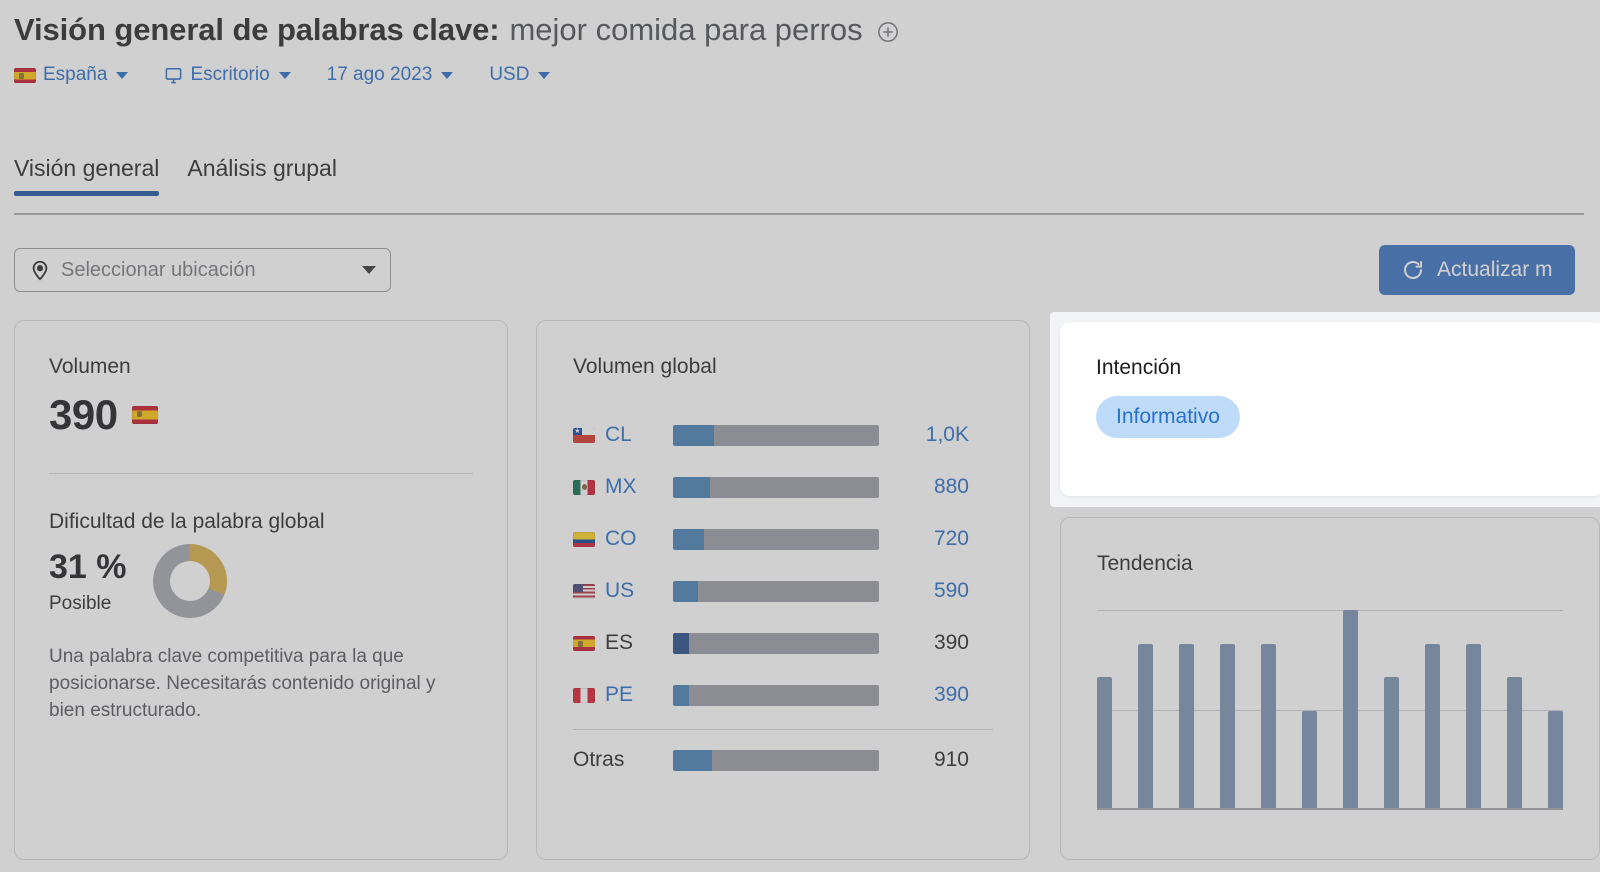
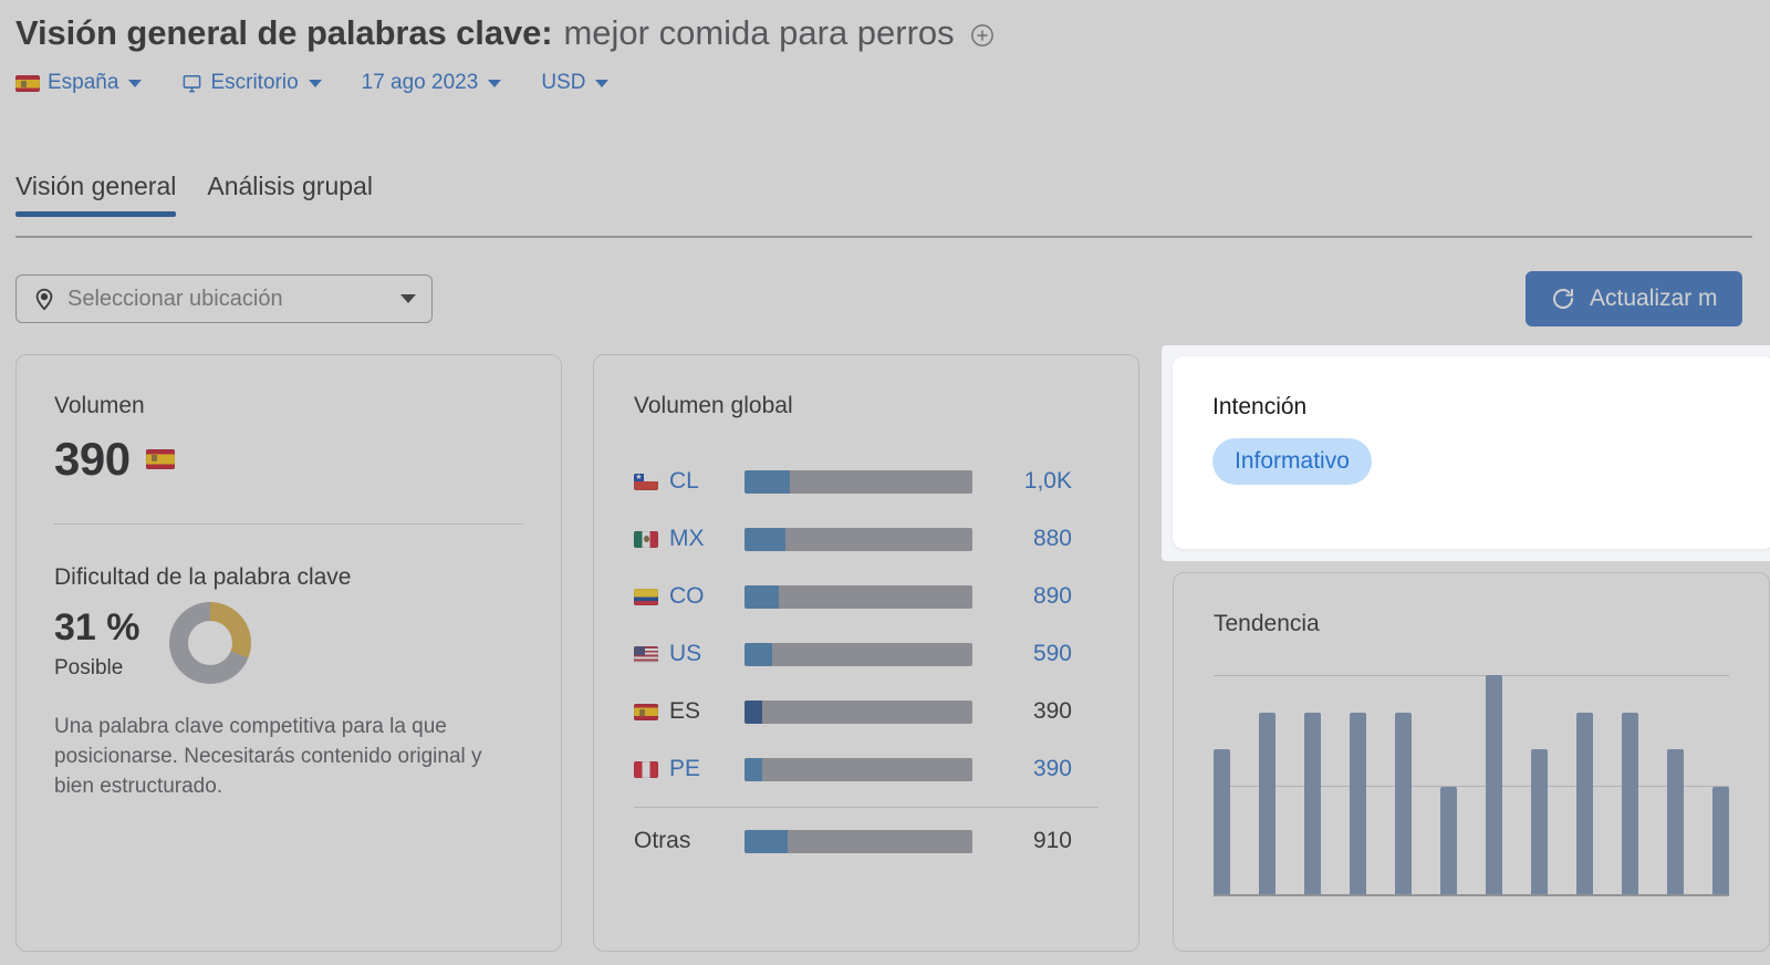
  Visión general de palabras clave:
  mejor comida para perros
  España
  Escritorio
  17 ago 2023
  USD
  Visión general
  Análisis grupal
  Seleccionar ubicación
  Actualizar m
  Volumen
  390
- Dificultad de la palabra global
+ Dificultad de la palabra clave
  31 %
  Posible
  Una palabra clave competitiva para la que posicionarse. Necesitarás contenido original y bien estructurado.
  Volumen global
  CL
  1,0K
  MX
  880
  CO
- 720
+ 890
  US
  590
  ES
  390
  PE
  390
  Otras
  910
  Intención
  Informativo
  Tendencia
